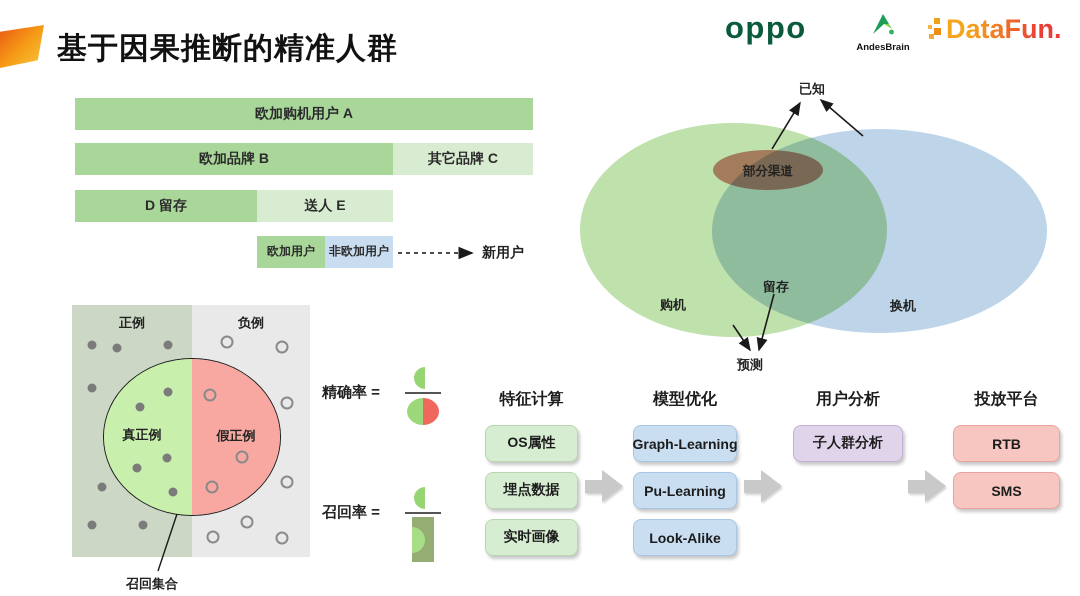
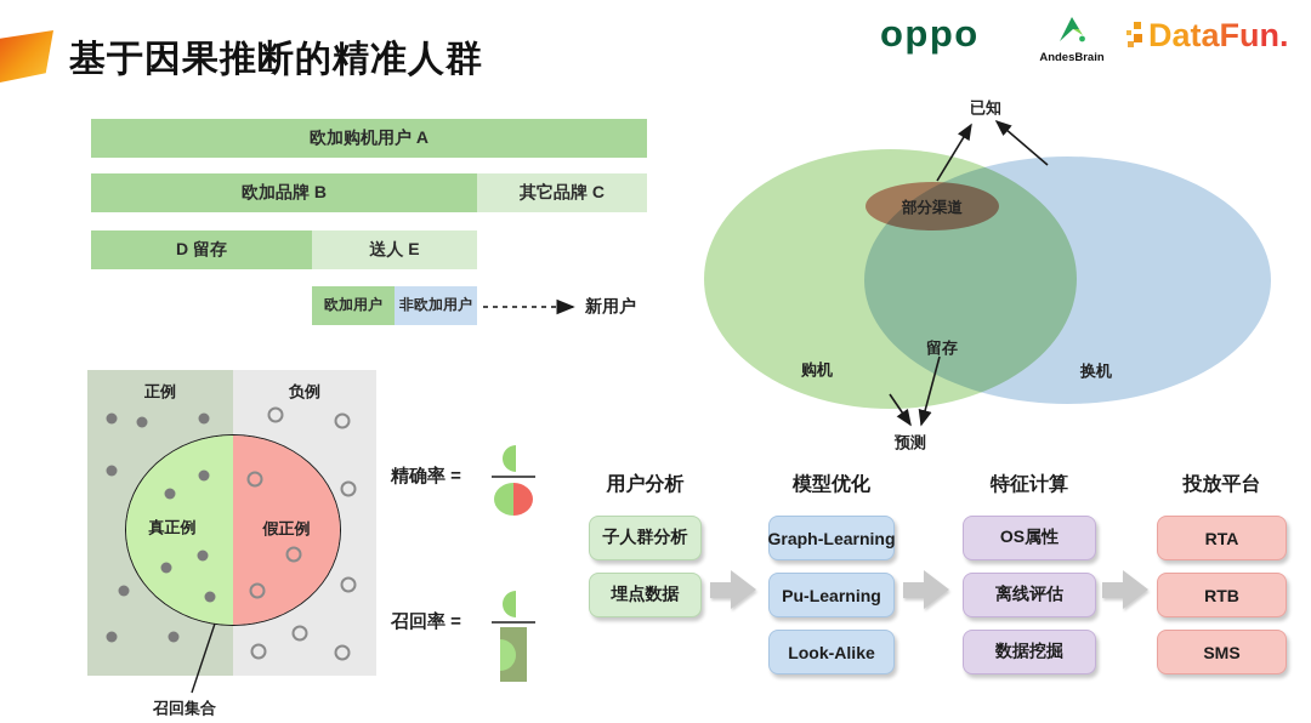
  基于因果推断的精准人群
  oppo
  AndesBrain
  DataFun.
  欧加购机用户 A
  欧加品牌 B
  其它品牌 C
  D 留存
  送人 E
  欧加用户
  非欧加用户
  新用户
  已知
  部分渠道
  购机
  换机
  留存
  预测
  正例
  负例
  真正例
  假正例
  召回集合
  精确率 =
  召回率 =
- 特征计算
+ 用户分析
- OS属性
+ 子人群分析
  埋点数据
- 实时画像
  模型优化
  Graph-Learning
  Pu-Learning
  Look-Alike
- 用户分析
+ 特征计算
- 子人群分析
+ OS属性
+ 离线评估
+ 数据挖掘
  投放平台
+ RTA
  RTB
  SMS
